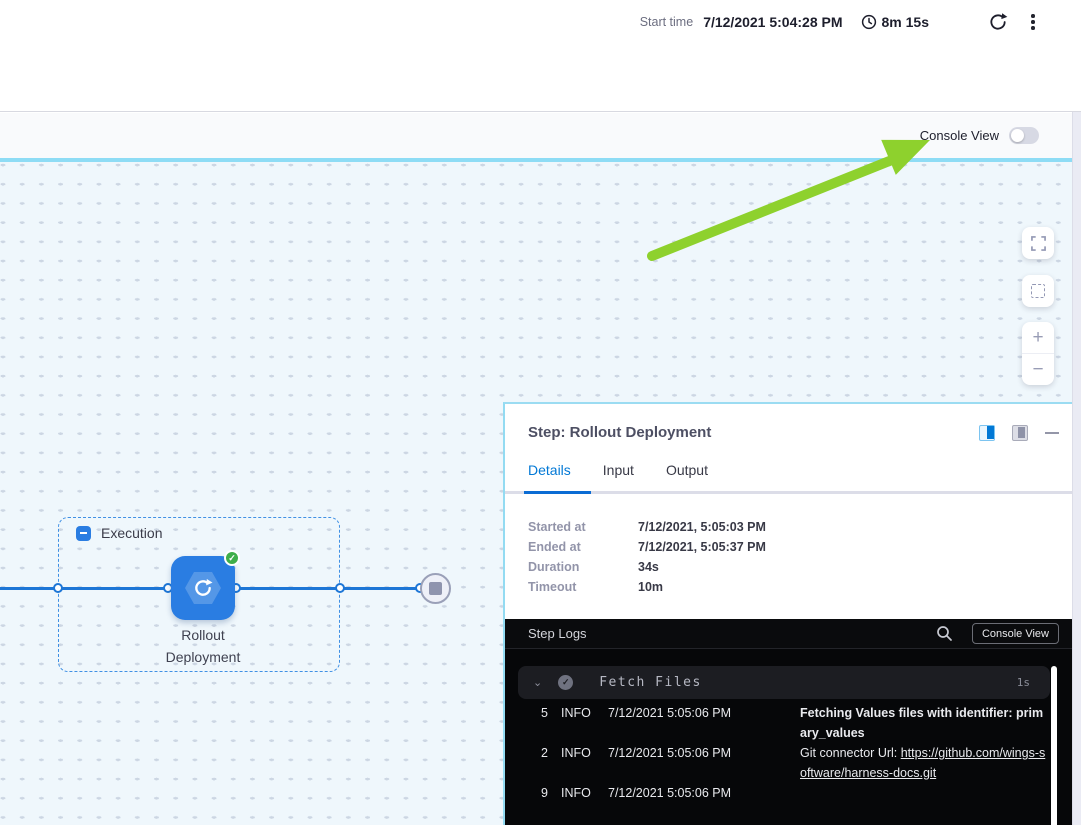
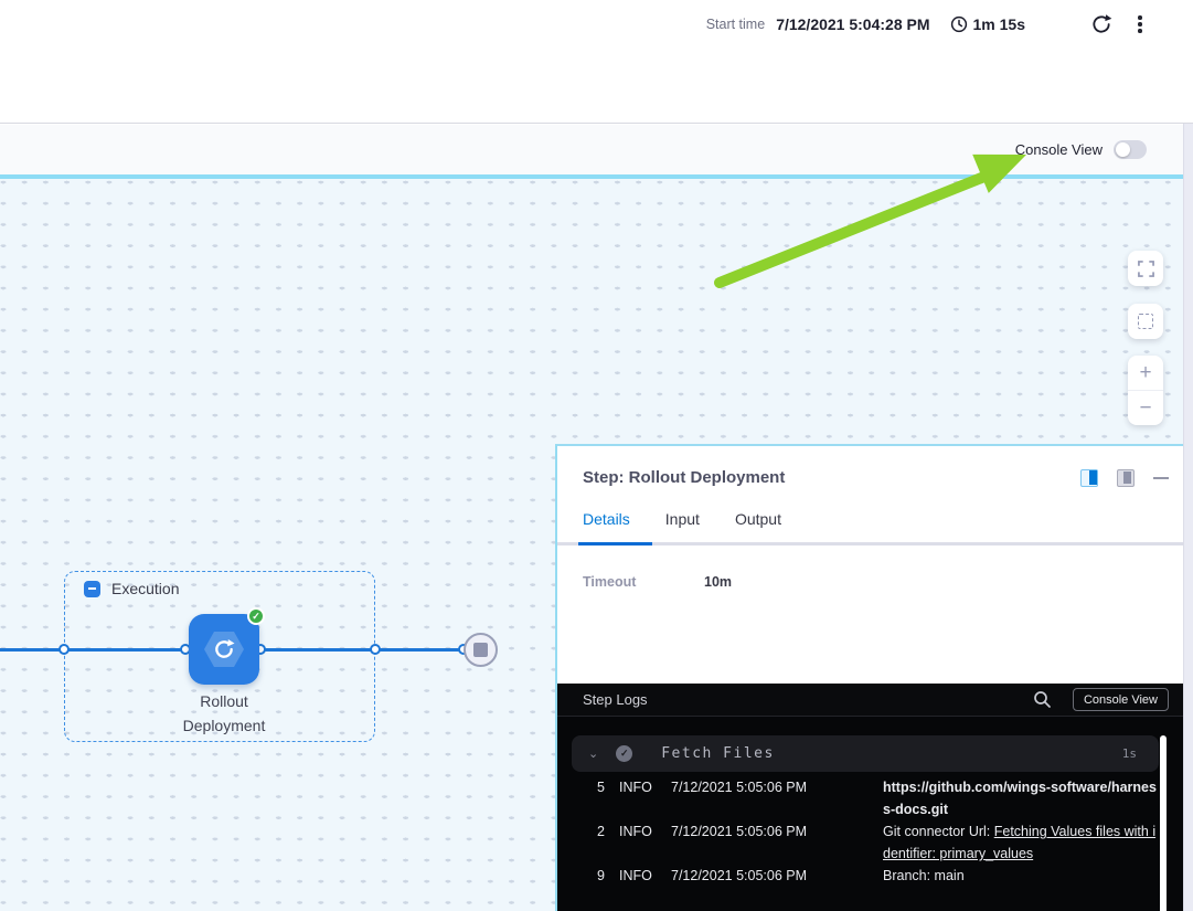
  Start time
  7/12/2021 5:04:28 PM
- 8m 15s
+ 1m 15s
  Console View
  Execution
  ✓
  Rollout Deployment
  +
  −
  Step: Rollout Deployment
  Details
  Input
  Output
- Started at
- 7/12/2021, 5:05:03 PM
- Ended at
- 7/12/2021, 5:05:37 PM
- Duration
- 34s
  Timeout
  10m
  Step Logs
  Console View
  ⌄
  ✓
  Fetch Files
  1s
  5
  INFO
  7/12/2021 5:05:06 PM
- Fetching Values files with identifier: primary_values
+ https://github.com/wings-software/harness-docs.git
  2
  INFO
  7/12/2021 5:05:06 PM
- Git connector Url: https://github.com/wings-software/harness-docs.git
+ Git connector Url: Fetching Values files with identifier: primary_values
  9
  INFO
  7/12/2021 5:05:06 PM
+ Branch: main
